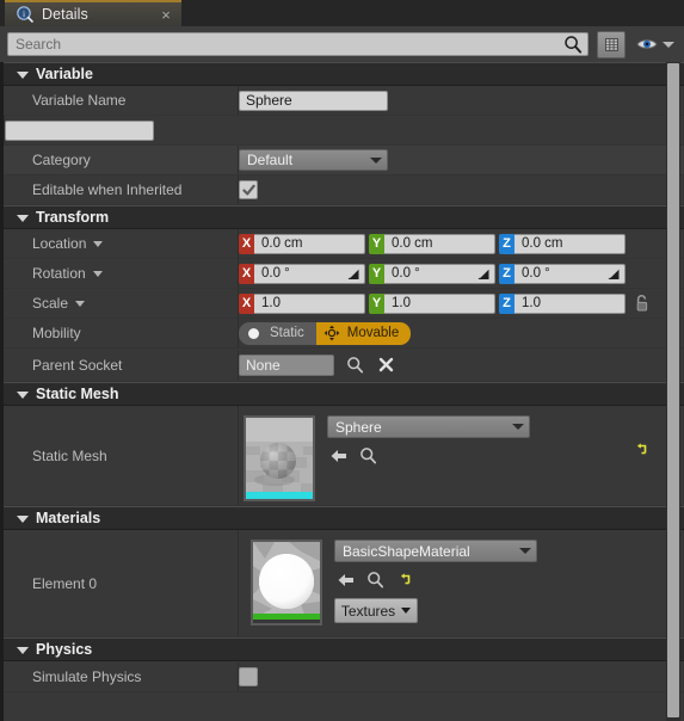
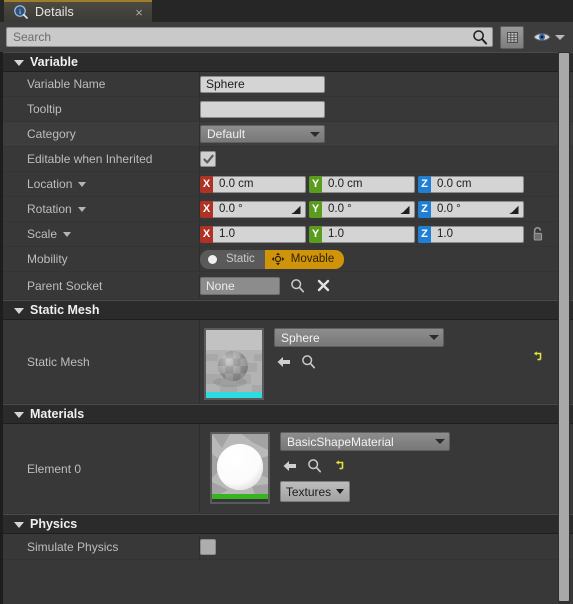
  i
  Details
  ×
  Search
  Variable
  Variable Name
  Sphere
+ Tooltip
  Category
  Default
  Editable when Inherited
- Transform
  Location
  X
  0.0 cm
  Y
  0.0 cm
  Z
  0.0 cm
  Rotation
  X
  0.0 °
  Y
  0.0 °
  Z
  0.0 °
  Scale
  X
  1.0
  Y
  1.0
  Z
  1.0
  Mobility
  Static
  Movable
  Parent Socket
  None
  Static Mesh
  Static Mesh
  Sphere
  Materials
  Element 0
  BasicShapeMaterial
  Textures
  Physics
  Simulate Physics
